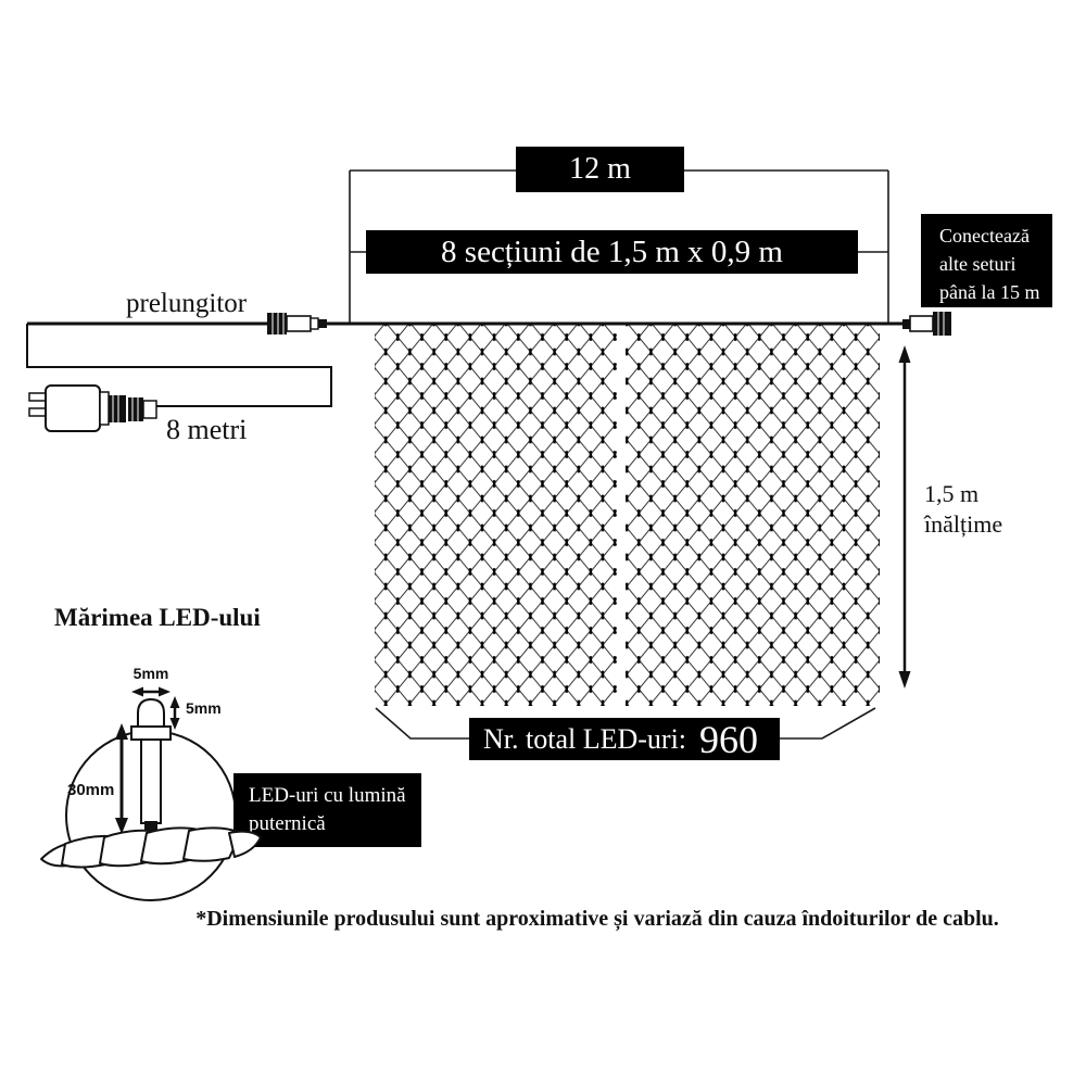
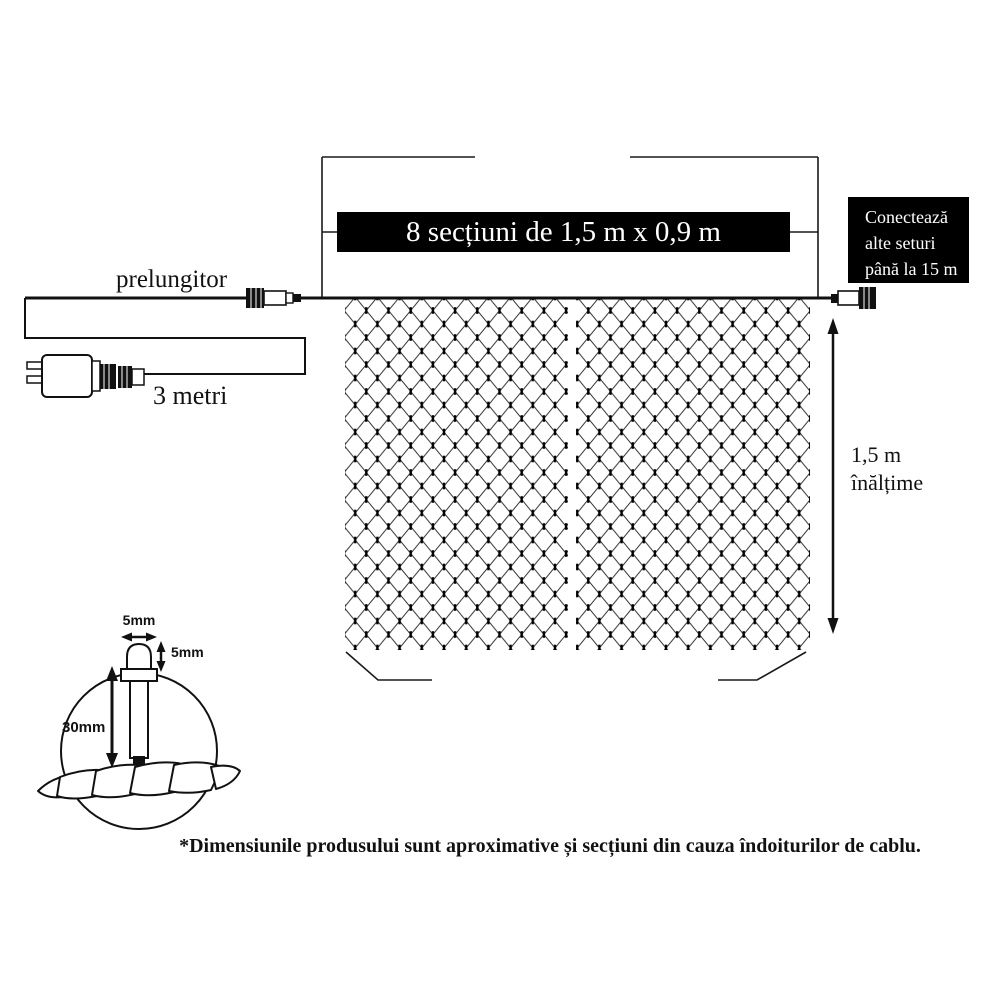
- 12 m
  8 secțiuni de 1,5 m x 0,9 m
  Conectează
  alte seturi
  până la 15 m
- Nr. total LED-uri:
- 960
- LED-uri cu lumină puternică
  prelungitor
- 8 metri
+ 3 metri
  1,5 m
  înălțime
- Mărimea LED-ului
  5mm
  5mm
  30mm
- *Dimensiunile produsului sunt aproximative și variază din cauza îndoiturilor de cablu.
+ *Dimensiunile produsului sunt aproximative și secțiuni din cauza îndoiturilor de cablu.
